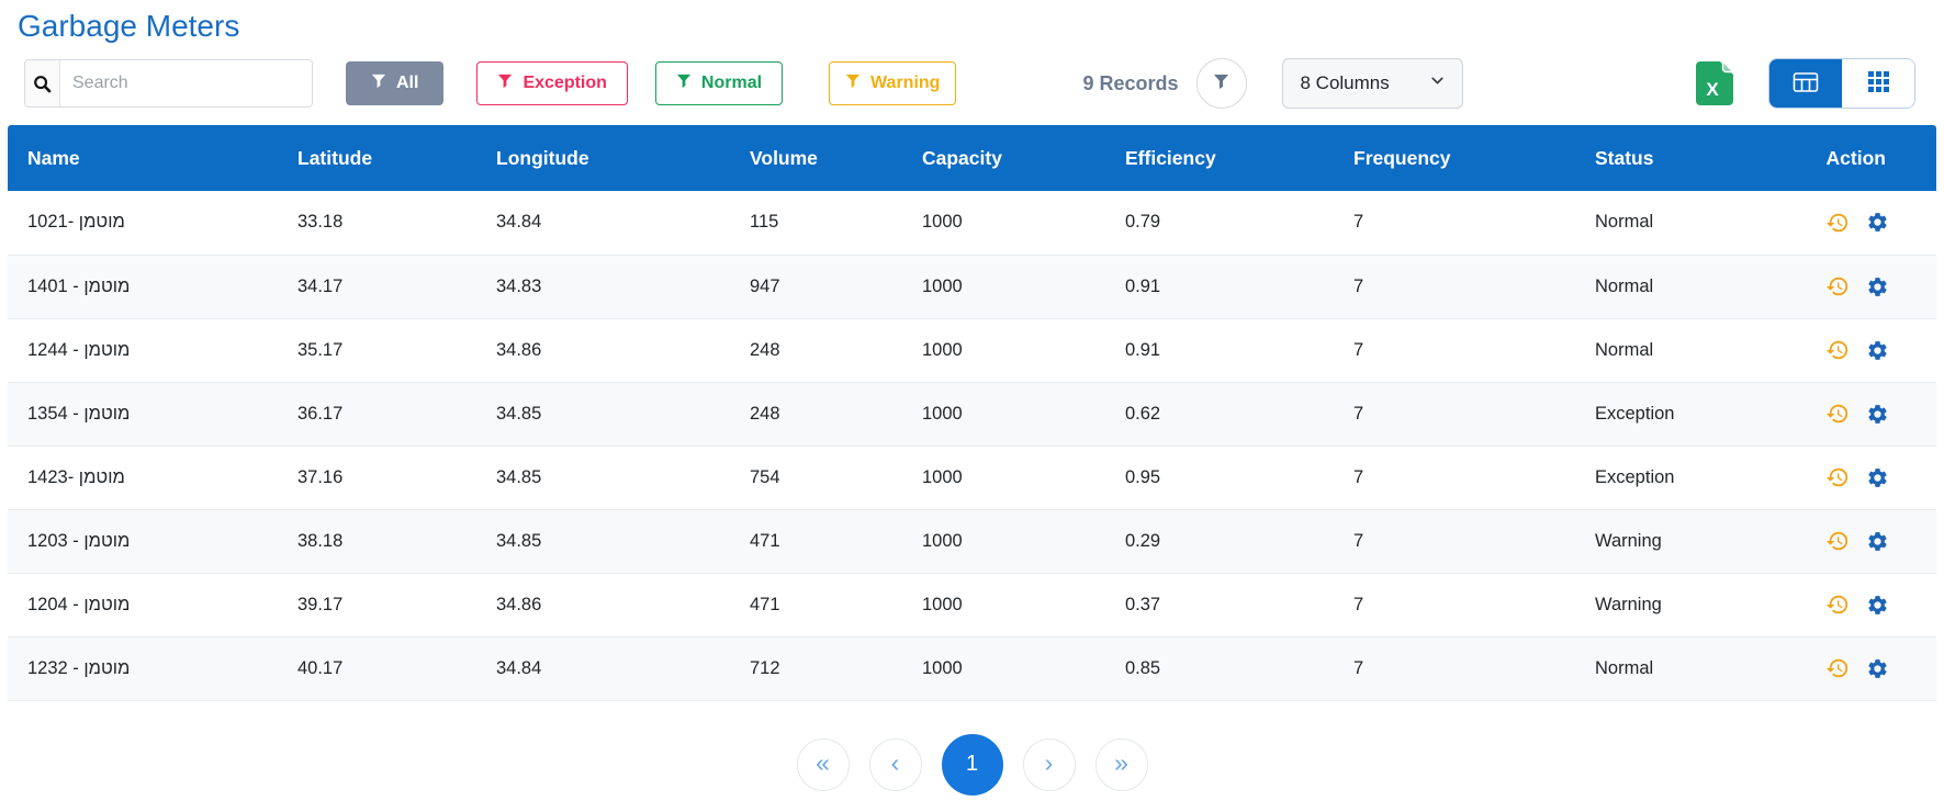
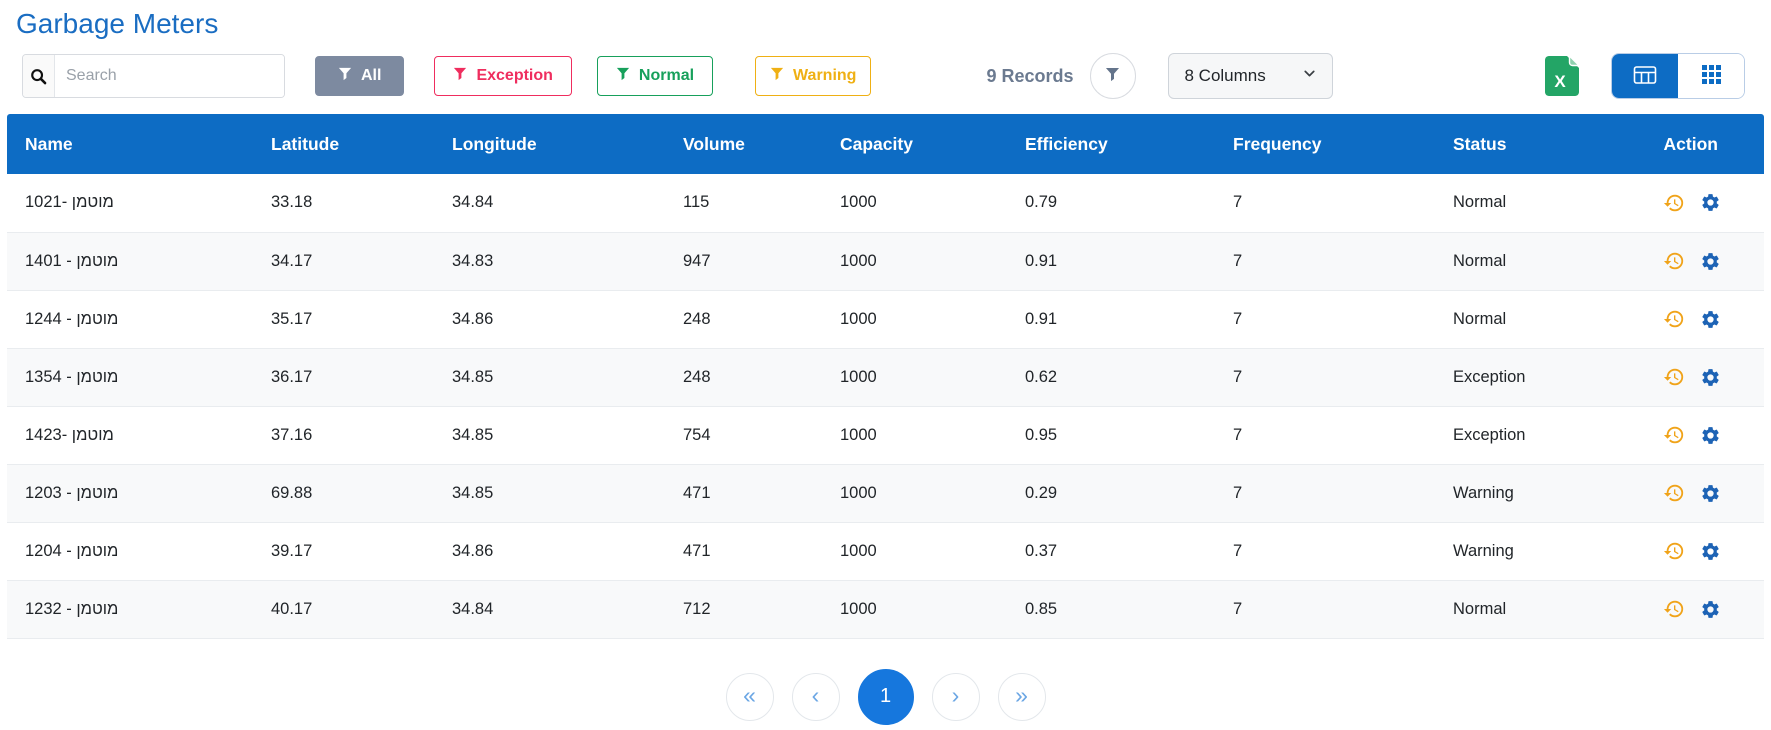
  Garbage Meters
  Search
  All
  Exception
  Normal
  Warning
  9 Records
  8 Columns
  X
  Name	Latitude	Longitude	Volume	Capacity	Efficiency	Frequency	Status	Action
  1021- מוטמן	33.18	34.84	115	1000	0.79	7	Normal
  1401 - מוטמן	34.17	34.83	947	1000	0.91	7	Normal
  1244 - מוטמן	35.17	34.86	248	1000	0.91	7	Normal
  1354 - מוטמן	36.17	34.85	248	1000	0.62	7	Exception
  1423- מוטמן	37.16	34.85	754	1000	0.95	7	Exception
- 1203 - מוטמן	38.18	34.85	471	1000	0.29	7	Warning
+ 1203 - מוטמן	69.88	34.85	471	1000	0.29	7	Warning
  1204 - מוטמן	39.17	34.86	471	1000	0.37	7	Warning
  1232 - מוטמן	40.17	34.84	712	1000	0.85	7	Normal
  «
  ‹
  1
  ›
  »
